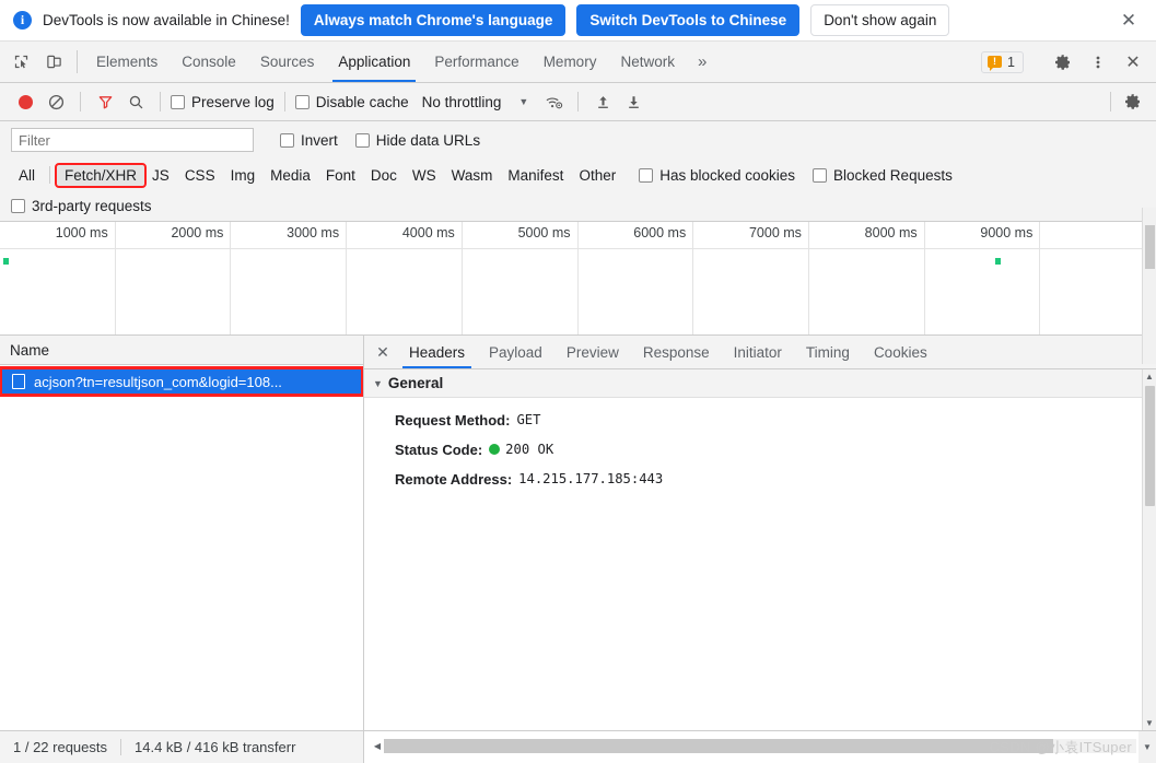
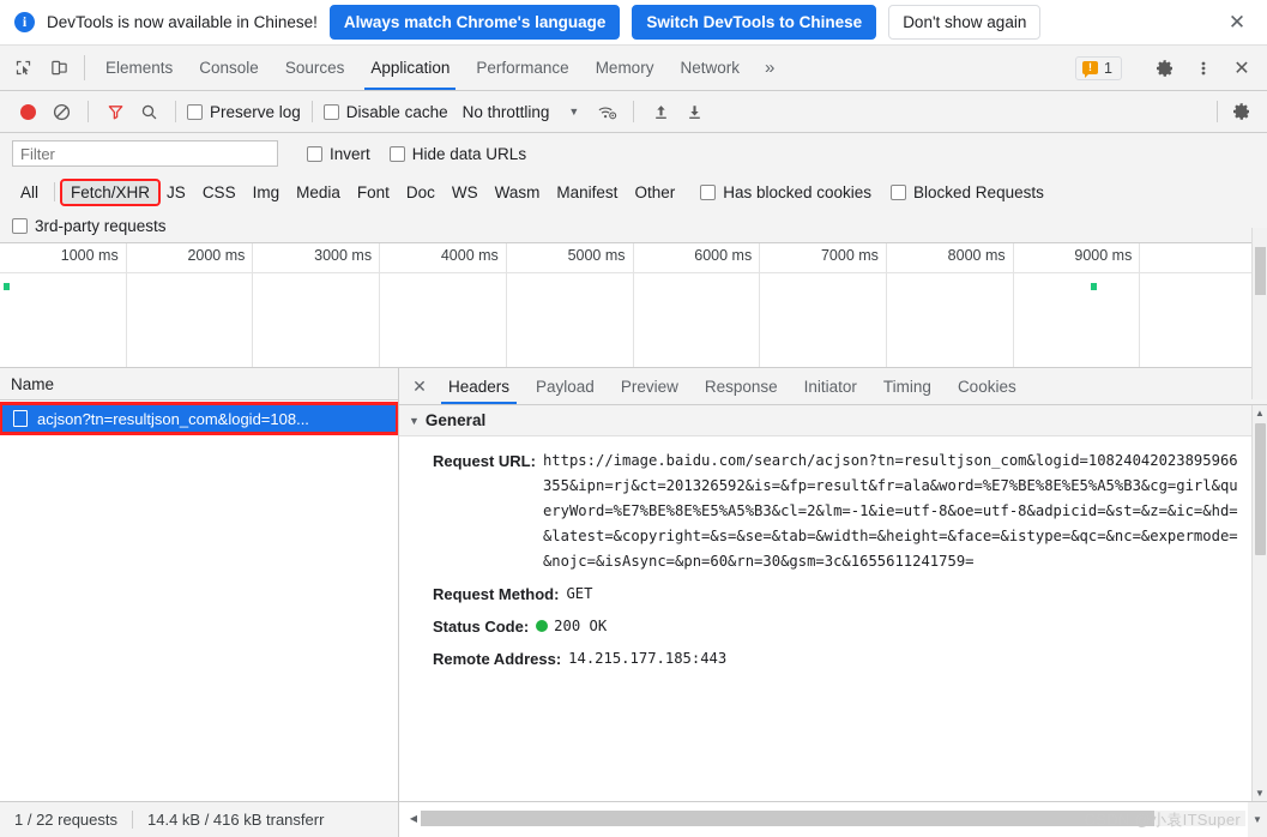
  i
  DevTools is now available in Chinese!
  Always match Chrome's language
  Switch DevTools to Chinese
  Don't show again
  ✕
  Elements
  Console
  Sources
  Application
  Performance
  Memory
  Network
  »
  !
  1
  ✕
  Preserve log
  Disable cache
  No throttling
  ▼
  Filter
  Invert
  Hide data URLs
  All
  Fetch/XHR
  JS
  CSS
  Img
  Media
  Font
  Doc
  WS
  Wasm
  Manifest
  Other
  Has blocked cookies
  Blocked Requests
  3rd-party requests
  1000 ms
  2000 ms
  3000 ms
  4000 ms
  5000 ms
  6000 ms
  7000 ms
  8000 ms
  9000 ms
  Name
  acjson?tn=resultjson_com&logid=108...
  ✕
  Headers
  Payload
  Preview
  Response
  Initiator
  Timing
  Cookies
  ▼
  General
+ Request URL:
+ https://image.baidu.com/search/acjson?tn=resultjson_com&logid=10824042023895966355&ipn=rj&ct=201326592&is=&fp=result&fr=ala&word=%E7%BE%8E%E5%A5%B3&cg=girl&queryWord=%E7%BE%8E%E5%A5%B3&cl=2&lm=-1&ie=utf-8&oe=utf-8&adpicid=&st=&z=&ic=&hd=&latest=&copyright=&s=&se=&tab=&width=&height=&face=&istype=&qc=&nc=&expermode=&nojc=&isAsync=&pn=60&rn=30&gsm=3c&1655611241759=
  Request Method:
  GET
  Status Code:
  200 OK
  Remote Address:
  14.215.177.185:443
  ▲
  ▼
  1 / 22 requests
  14.4 kB / 416 kB transferr
  ◀
  CSDN @小袁ITSuper
  ▼
